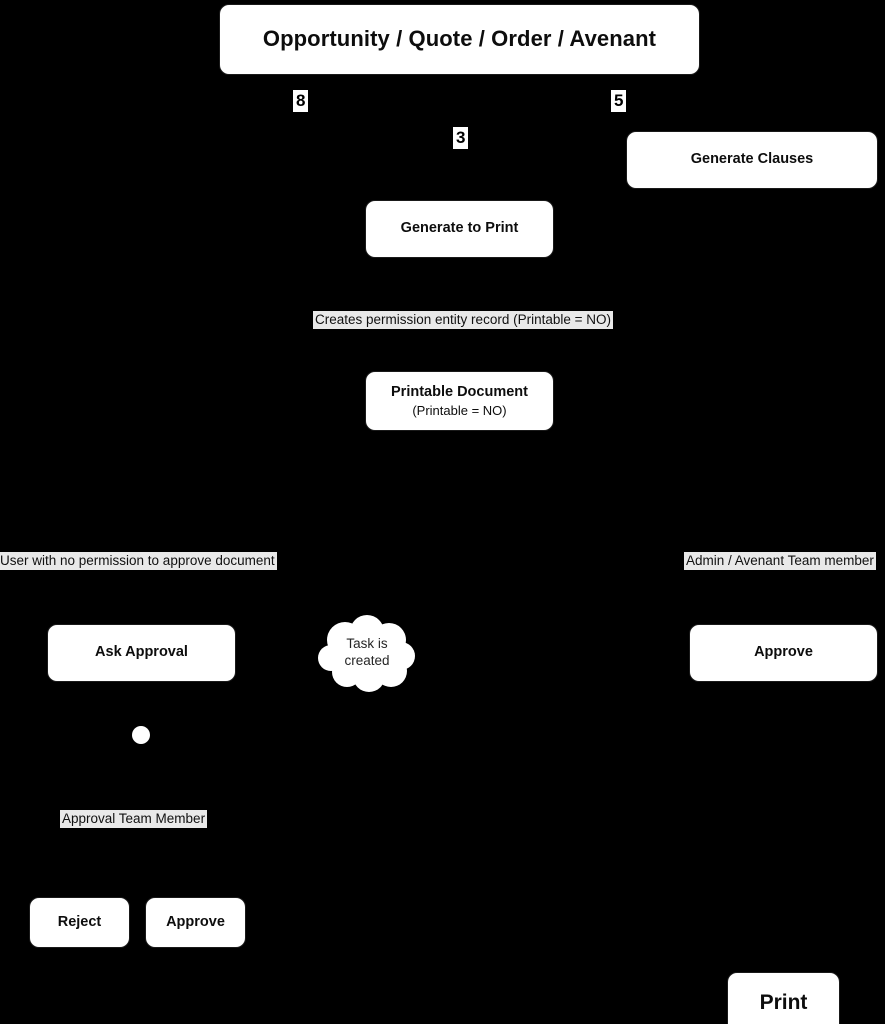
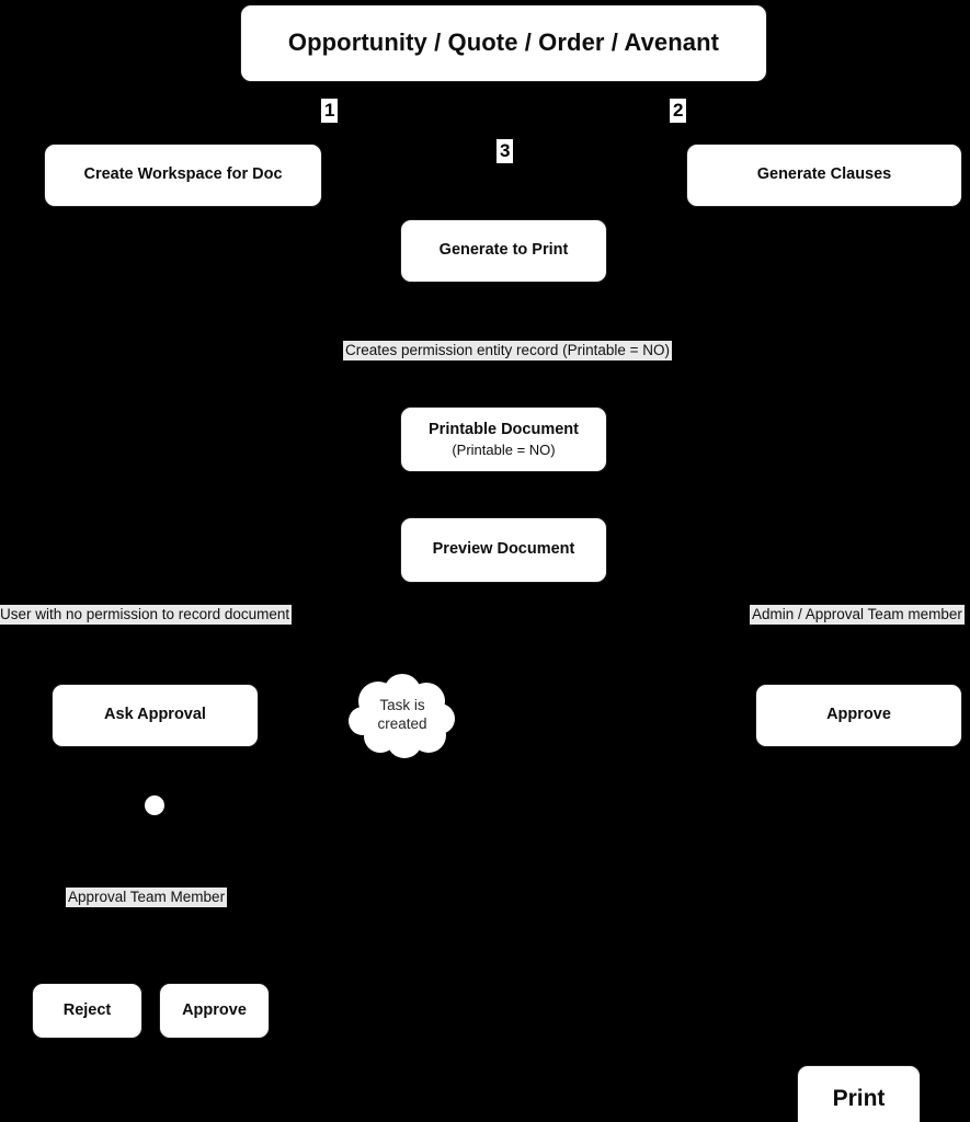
  Opportunity / Quote / Order / Avenant
- 8
+ 1
- 5
+ 2
  3
+ Create Workspace for Doc
  Generate Clauses
  Generate to Print
  Creates permission entity record (Printable = NO)
  Printable Document
  (Printable = NO)
+ Preview Document
- User with no permission to approve document
+ User with no permission to record document
- Admin / Avenant Team member
+ Admin / Approval Team member
  Ask Approval
  Task is
  created
  Approve
  Approval Team Member
  Reject
  Approve
  Print
